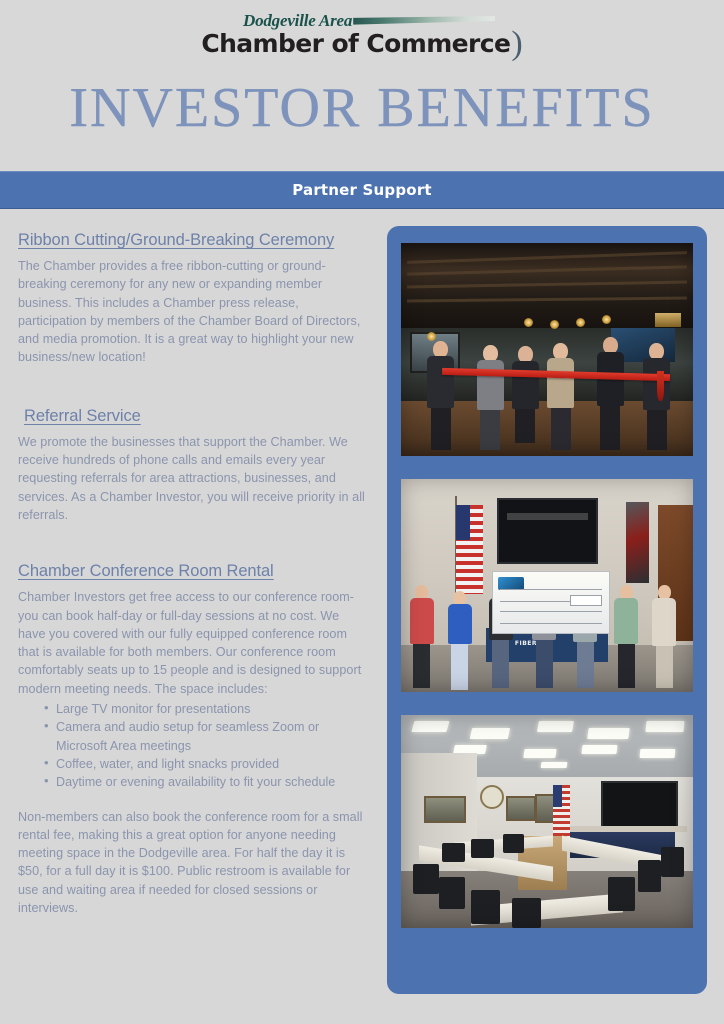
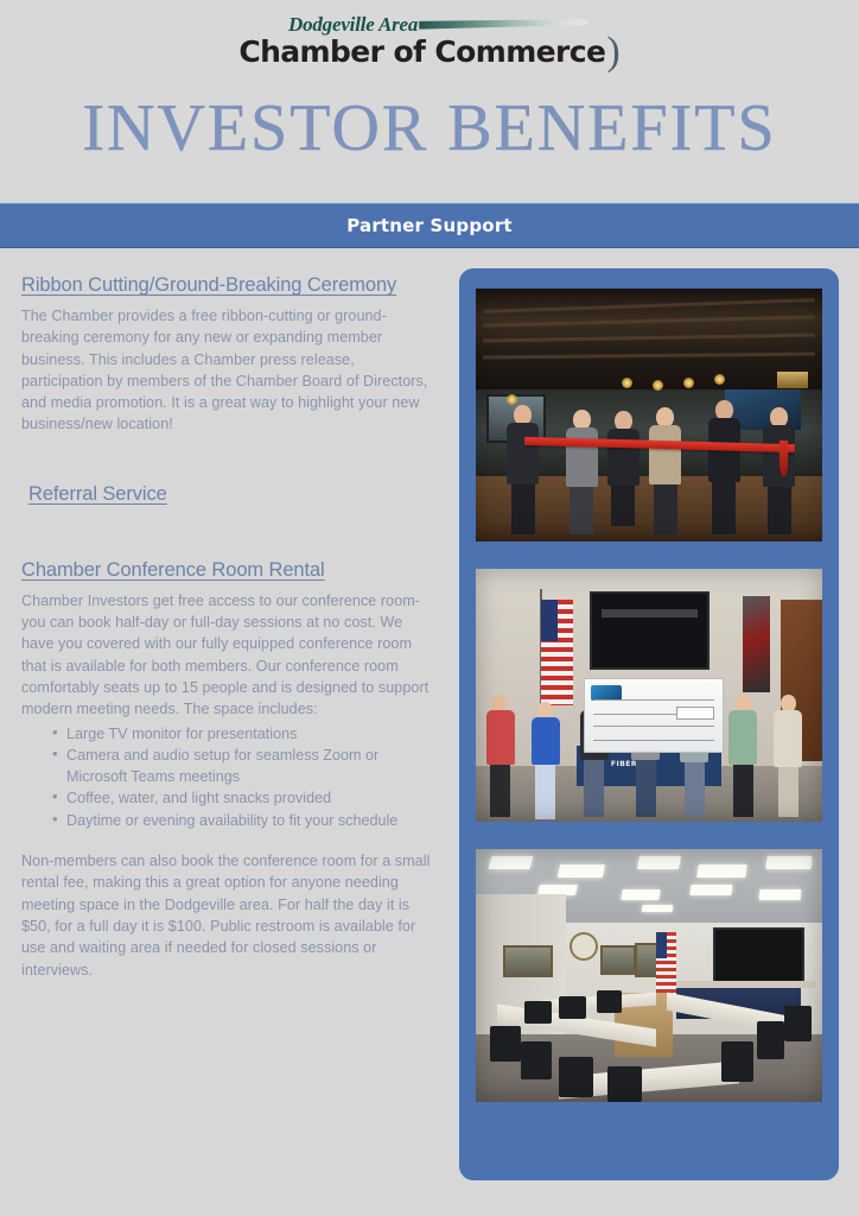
  Dodgeville Area
  Chamber of Commerce
  )
  INVESTOR BENEFITS
  Partner Support
  Ribbon Cutting/Ground-Breaking Ceremony
  The Chamber provides a free ribbon-cutting or ground-breaking ceremony for any new or expanding member business. This includes a Chamber press release, participation by members of the Chamber Board of Directors, and media promotion. It is a great way to highlight your new business/new location!
  Referral Service
- We promote the businesses that support the Chamber. We receive hundreds of phone calls and emails every year requesting referrals for area attractions, businesses, and services. As a Chamber Investor, you will receive priority in all referrals.
  Chamber Conference Room Rental
  Chamber Investors get free access to our conference room- you can book half-day or full-day sessions at no cost. We have you covered with our fully equipped conference room that is available for both members. Our conference room comfortably seats up to 15 people and is designed to support modern meeting needs. The space includes:
  Large TV monitor for presentations
- Camera and audio setup for seamless Zoom or Microsoft Area meetings
+ Camera and audio setup for seamless Zoom or Microsoft Teams meetings
  Coffee, water, and light snacks provided
  Daytime or evening availability to fit your schedule
  Non-members can also book the conference room for a small rental fee, making this a great option for anyone needing meeting space in the Dodgeville area. For half the day it is $50, for a full day it is $100. Public restroom is available for use and waiting area if needed for closed sessions or interviews.
